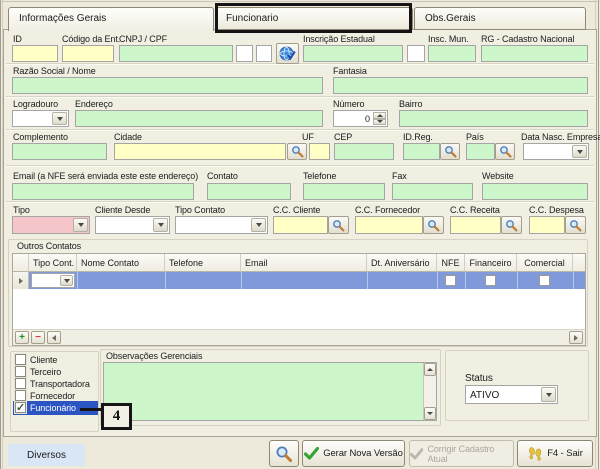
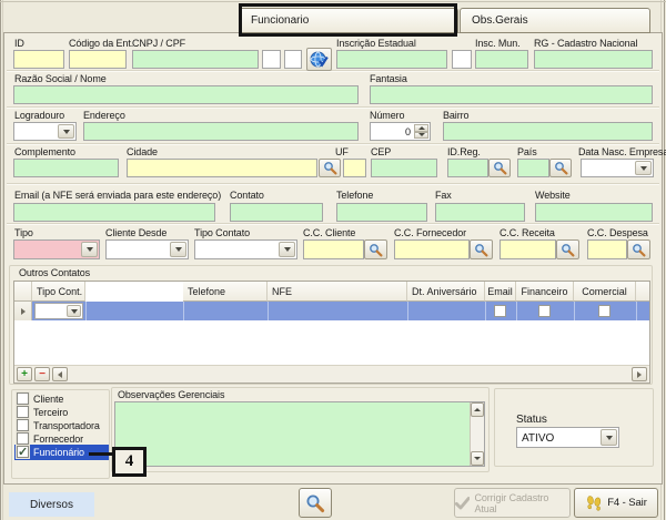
- Informações Gerais
  Funcionario
  Obs.Gerais
  ID
  Código da Ent.
  CNPJ / CPF
  Inscrição Estadual
  Insc. Mun.
  RG - Cadastro Nacional
  Razão Social / Nome
  Fantasia
  Logradouro
  Endereço
  Número
  0
  Bairro
  Complemento
  Cidade
  UF
  CEP
  ID.Reg.
  País
  Data Nasc. Empres
- Email (a NFE será enviada este este endereço)
+ Email (a NFE será enviada para este endereço)
  Contato
  Telefone
  Fax
  Website
  Tipo
  Cliente Desde
  Tipo Contato
  C.C. Cliente
  C.C. Fornecedor
  C.C. Receita
  C.C. Despesa
  Outros Contatos
  Tipo Cont.
- Nome Contato
  Telefone
- Email
+ NFE
  Dt. Aniversário
- NFE
+ Email
  Financeiro
  Comercial
  +
  −
  Cliente
  Terceiro
  Transportadora
  Fornecedor
  Funcionário
  Observações Gerenciais
  Status
  ATIVO
  Diversos
- Gerar Nova Versão
  Corrigir Cadastro Atual
  F4 - Sair
  4
